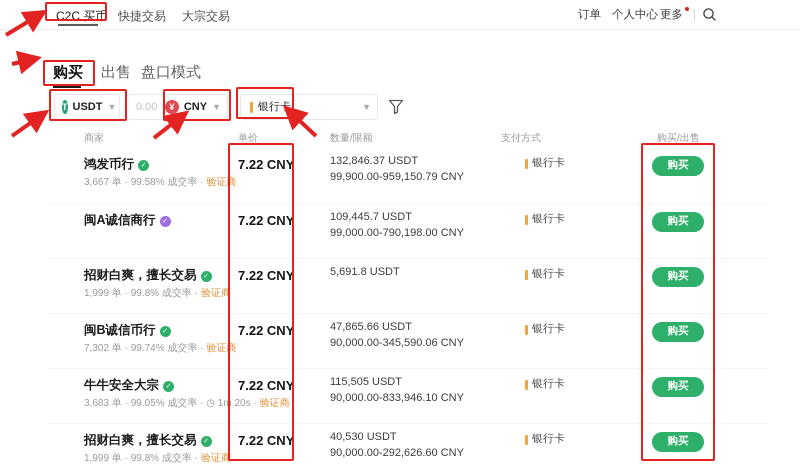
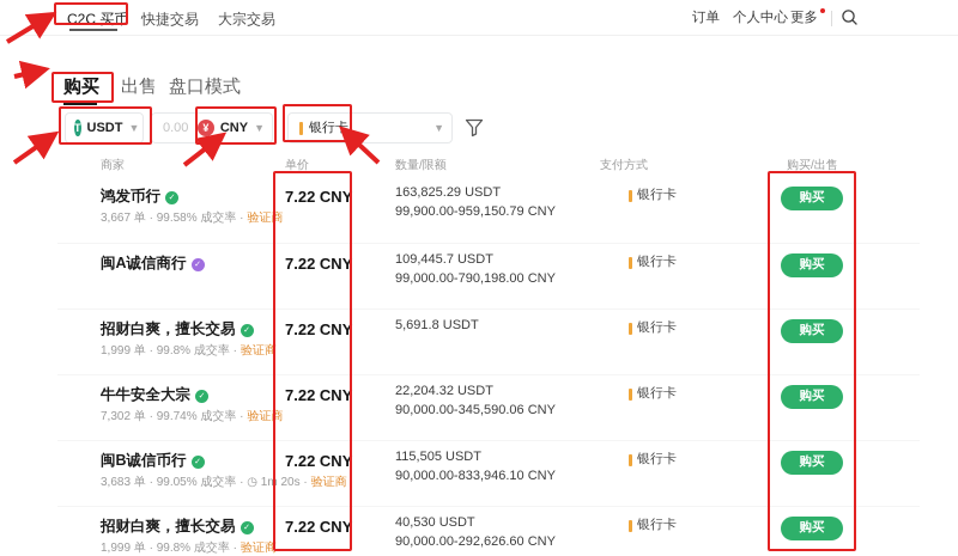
  C2C 买币
  快捷交易
  大宗交易
  订单
  个人中心
  更多
  购买
  出售
  盘口模式
  T
  USDT
  ▼
  0.00
  ¥
  CNY
  ▼
  银行卡
  ▼
  商家
  单价
  数量/限额
  支付方式
  购买/出售
  鸿发币行
  3,667 单 · 99.58% 成交率 · 验证商
  7.22 CNY
- 132,846.37 USDT
+ 163,825.29 USDT
  99,900.00-959,150.79 CNY
  银行卡
  购买
  闽A诚信商行
  7.22 CNY
  109,445.7 USDT
  99,000.00-790,198.00 CNY
  银行卡
  购买
  招财白爽，擅长交易
  1,999 单 · 99.8% 成交率 · 验证商
  7.22 CNY
  5,691.8 USDT
  银行卡
  购买
- 闽B诚信币行
+ 牛牛安全大宗
  7,302 单 · 99.74% 成交率 · 验证商
  7.22 CNY
- 47,865.66 USDT
+ 22,204.32 USDT
  90,000.00-345,590.06 CNY
  银行卡
  购买
- 牛牛安全大宗
+ 闽B诚信币行
  3,683 单 · 99.05% 成交率 · ◷ 1m 20s · 验证商
  7.22 CNY
  115,505 USDT
  90,000.00-833,946.10 CNY
  银行卡
  购买
  招财白爽，擅长交易
  1,999 单 · 99.8% 成交率 · 验证商
  7.22 CNY
  40,530 USDT
  90,000.00-292,626.60 CNY
  银行卡
  购买
